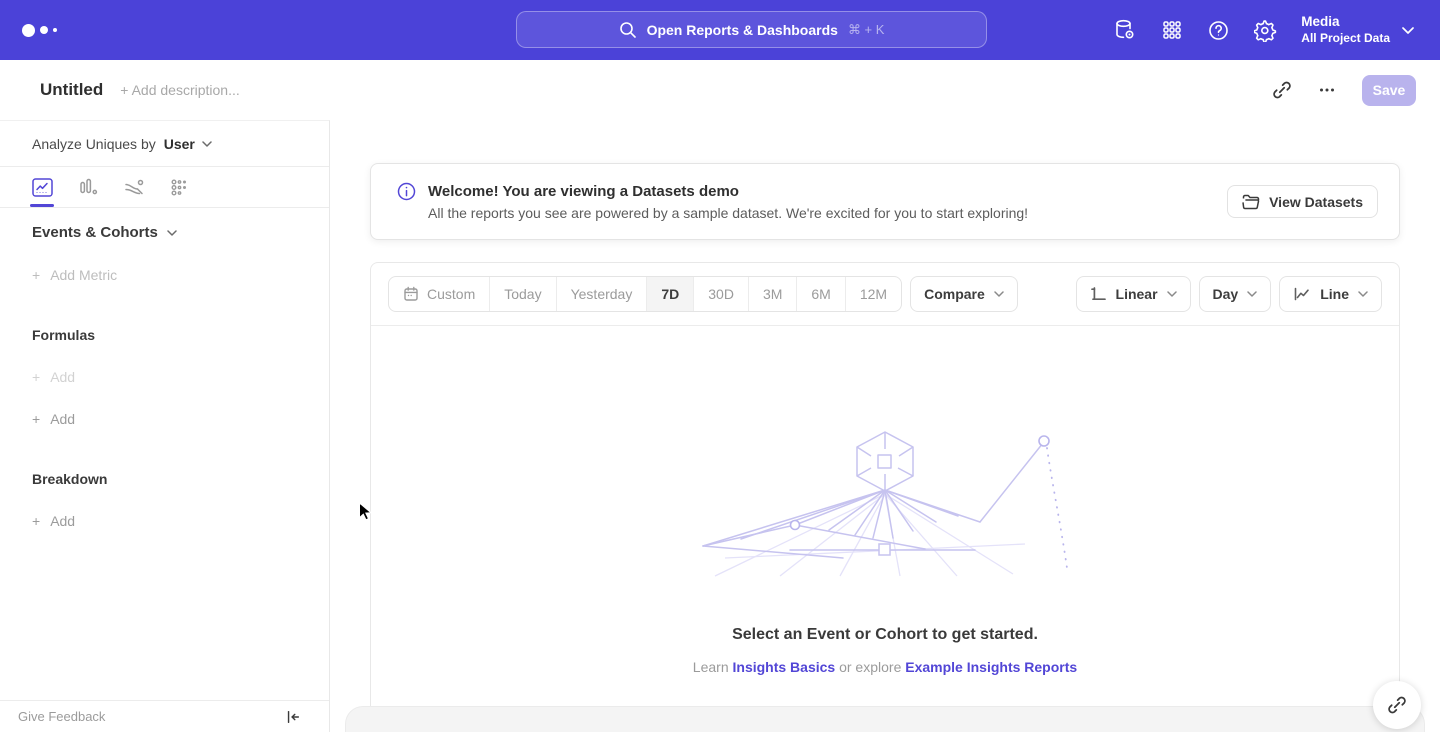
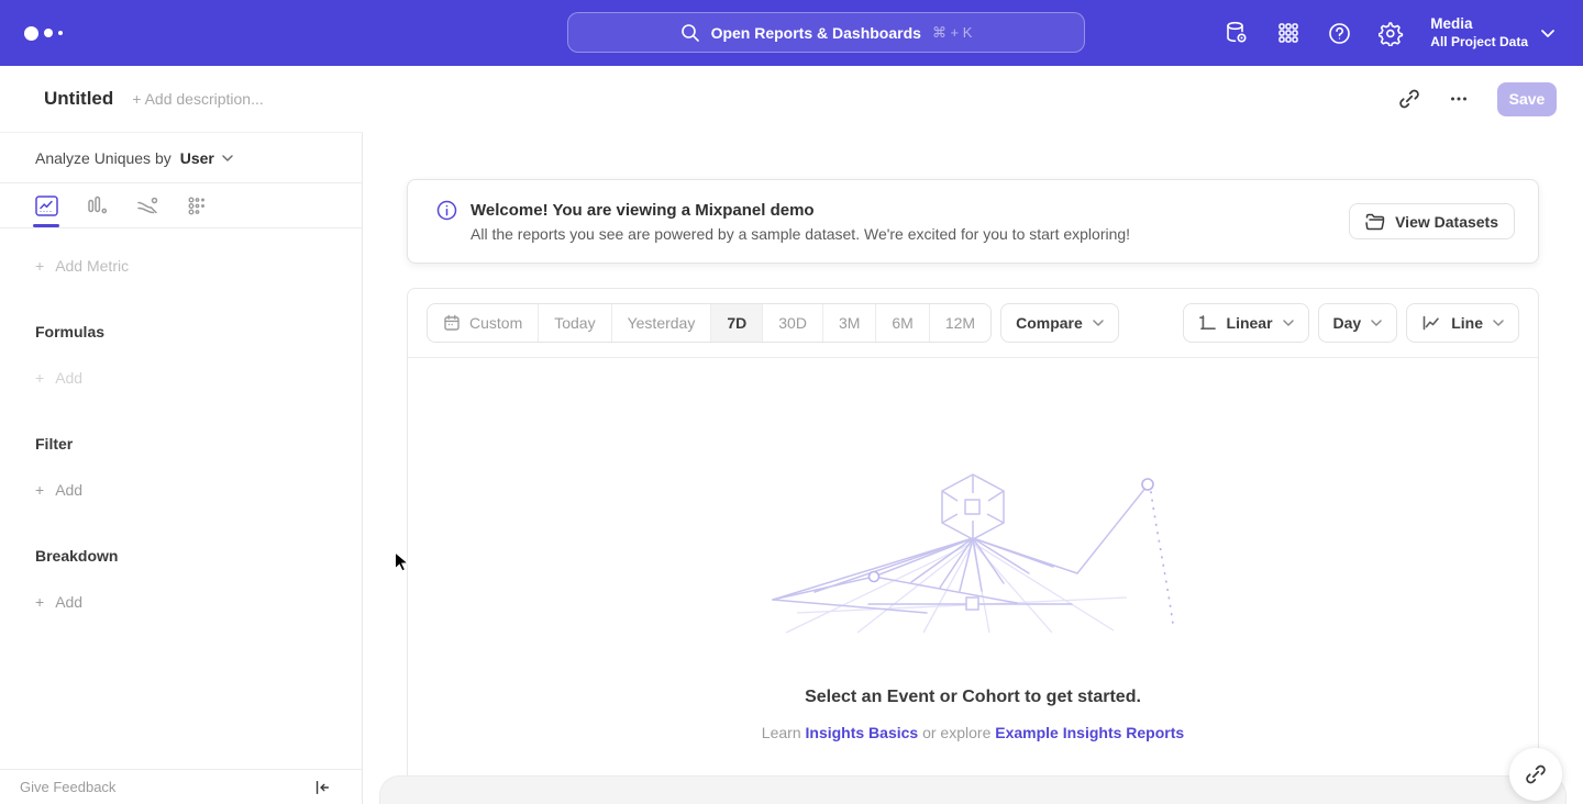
  Open Reports & Dashboards
  ⌘ + K
  Media
  All Project Data
  Untitled
  + Add description...
  Save
  Analyze Uniques by
  User
- Events & Cohorts
  +
  Add Metric
  Formulas
  +
  Add
+ Filter
  +
  Add
  Breakdown
  +
  Add
  Give Feedback
- Welcome! You are viewing a Datasets demo
+ Welcome! You are viewing a Mixpanel demo
  All the reports you see are powered by a sample dataset. We're excited for you to start exploring!
  View Datasets
  Custom
  Today
  Yesterday
  7D
  30D
  3M
  6M
  12M
  Compare
  Linear
  Day
  Line
  Select an Event or Cohort to get started.
  Learn Insights Basics or explore Example Insights Reports
